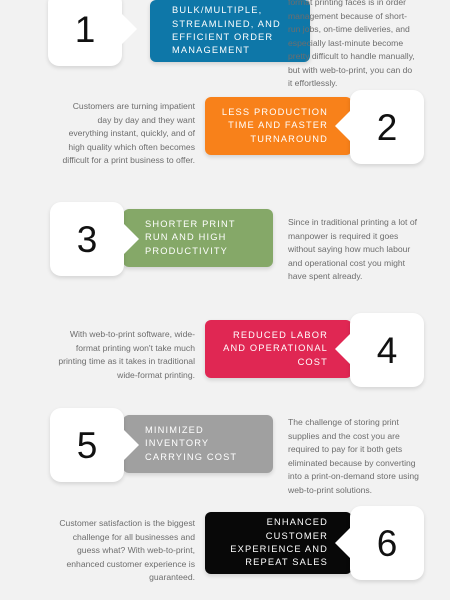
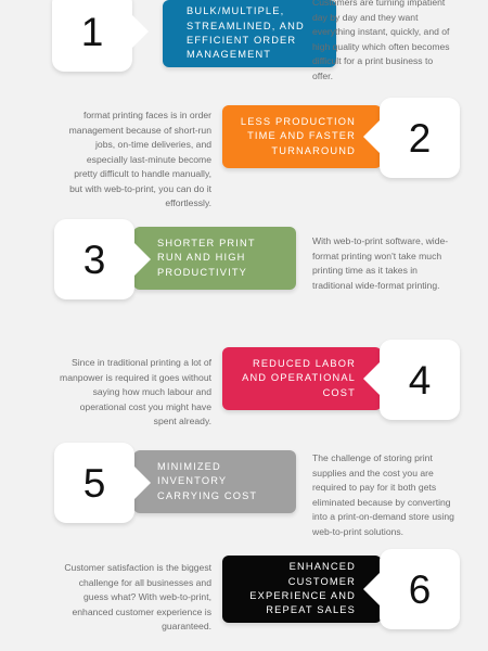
  BULK/MULTIPLE,
  STREAMLINED, AND
  EFFICIENT ORDER
  MANAGEMENT
  1
- format printing faces is in order management because of short-run jobs, on-time deliveries, and especially last-minute become pretty difficult to handle manually, but with web-to-print, you can do it effortlessly.
+ Customers are turning impatient day by day and they want everything instant, quickly, and of high quality which often becomes difficult for a print business to offer.
  LESS PRODUCTION
  TIME AND FASTER
  TURNAROUND
  2
- Customers are turning impatient day by day and they want everything instant, quickly, and of high quality which often becomes difficult for a print business to offer.
+ format printing faces is in order management because of short-run jobs, on-time deliveries, and especially last-minute become pretty difficult to handle manually, but with web-to-print, you can do it effortlessly.
  SHORTER PRINT
  RUN AND HIGH
  PRODUCTIVITY
  3
- Since in traditional printing a lot of manpower is required it goes without saying how much labour and operational cost you might have spent already.
+ With web-to-print software, wide-format printing won't take much printing time as it takes in traditional wide-format printing.
  REDUCED LABOR
  AND OPERATIONAL
  COST
  4
- With web-to-print software, wide-format printing won't take much printing time as it takes in traditional wide-format printing.
+ Since in traditional printing a lot of manpower is required it goes without saying how much labour and operational cost you might have spent already.
  MINIMIZED
  INVENTORY
  CARRYING COST
  5
  The challenge of storing print supplies and the cost you are required to pay for it both gets eliminated because by converting into a print-on-demand store using web-to-print solutions.
  ENHANCED
  CUSTOMER
  EXPERIENCE AND
  REPEAT SALES
  6
  Customer satisfaction is the biggest challenge for all businesses and guess what? With web-to-print, enhanced customer experience is guaranteed.
